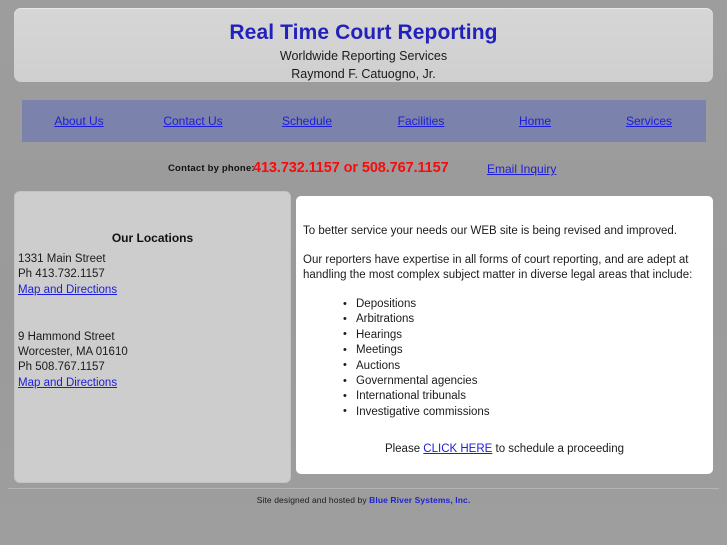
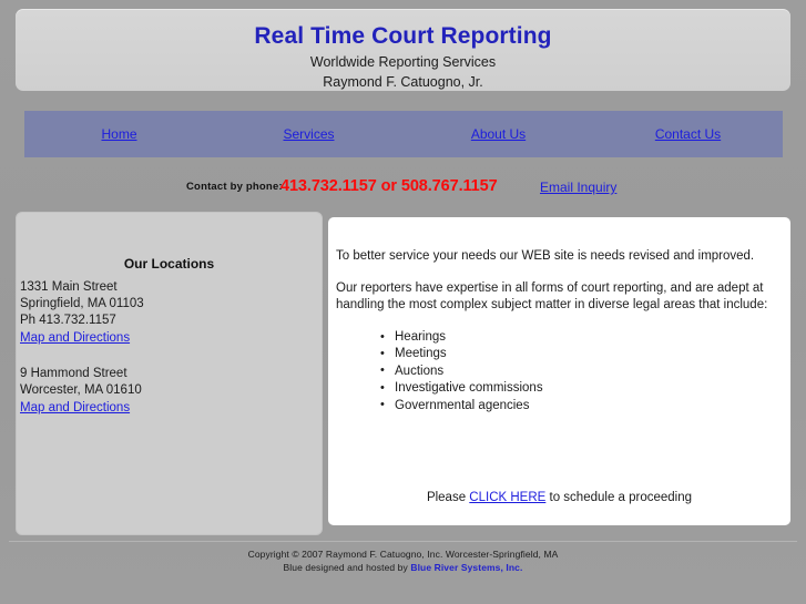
  Real Time Court Reporting
  Worldwide Reporting Services
  Raymond F. Catuogno, Jr.
- About Us
+ Home
- Contact Us
+ Services
- Schedule
- Facilities
- Home
+ About Us
- Services
+ Contact Us
  Contact by phone:
  413.732.1157 or 508.767.1157
  Email Inquiry
  Our Locations
  1331 Main Street
+ Springfield, MA 01103
  Ph 413.732.1157
  Map and Directions
  9 Hammond Street
  Worcester, MA 01610
- Ph 508.767.1157
  Map and Directions
- To better service your needs our WEB site is being revised and improved.
+ To better service your needs our WEB site is needs revised and improved.
  Our reporters have expertise in all forms of court reporting, and are adept at handling the most complex subject matter in diverse legal areas that include:
- Depositions
- Arbitrations
  Hearings
  Meetings
  Auctions
- Governmental agencies
+ Investigative commissions
- International tribunals
- Investigative commissions
+ Governmental agencies
  Please CLICK HERE to schedule a proceeding
+ Copyright © 2007 Raymond F. Catuogno, Inc. Worcester-Springfield, MA
- Site designed and hosted by Blue River Systems, Inc.
+ Blue designed and hosted by Blue River Systems, Inc.
